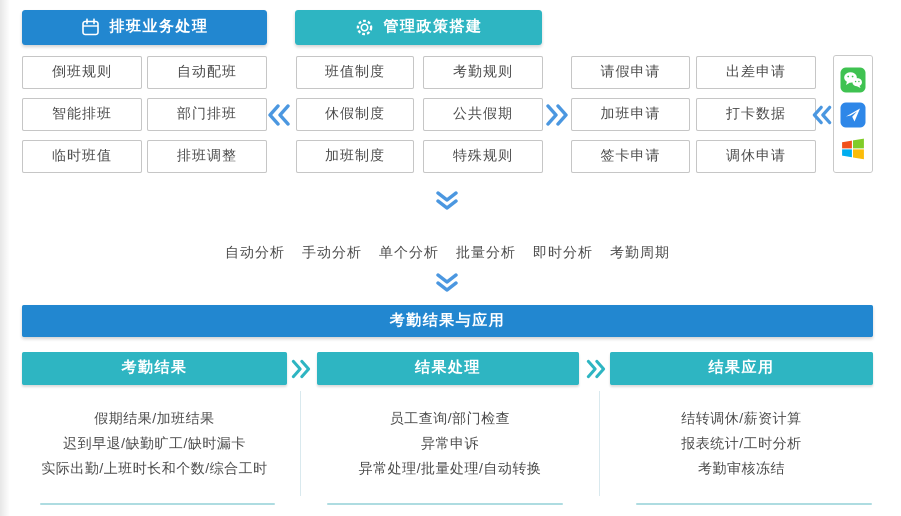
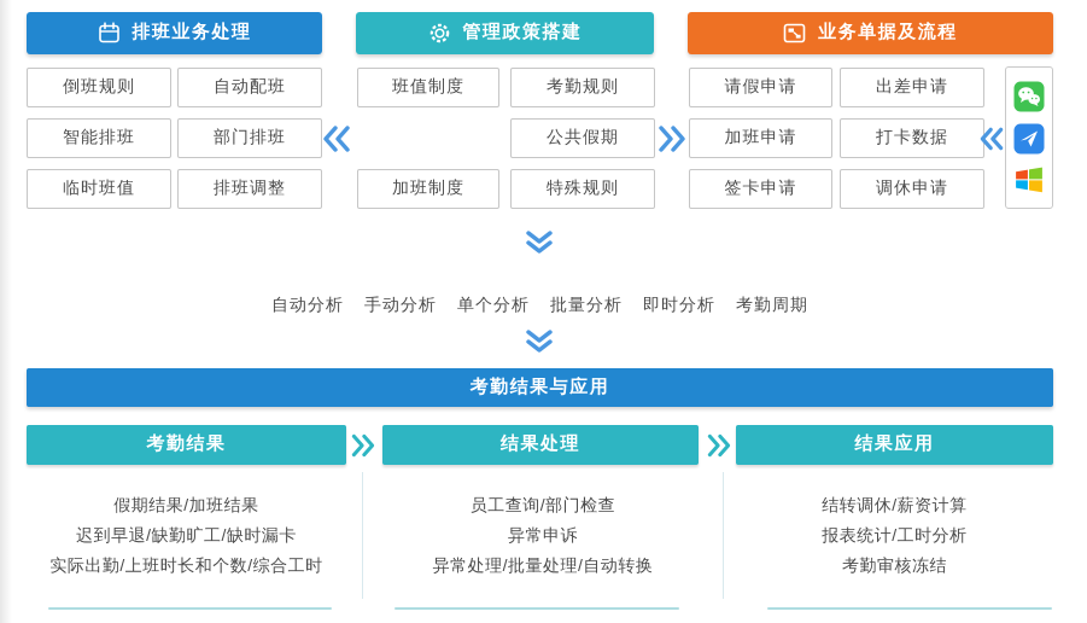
  排班业务处理
  管理政策搭建
+ 业务单据及流程
  倒班规则
  自动配班
  智能排班
  部门排班
  临时班值
  排班调整
  班值制度
  考勤规则
- 休假制度
  公共假期
  加班制度
  特殊规则
  请假申请
  出差申请
  加班申请
  打卡数据
  签卡申请
  调休申请
  自动分析
  手动分析
  单个分析
  批量分析
  即时分析
  考勤周期
  考勤结果与应用
  考勤结果
  结果处理
  结果应用
  假期结果/加班结果
  迟到早退/缺勤旷工/缺时漏卡
  实际出勤/上班时长和个数/综合工时
  员工查询/部门检查
  异常申诉
  异常处理/批量处理/自动转换
  结转调休/薪资计算
  报表统计/工时分析
  考勤审核冻结
